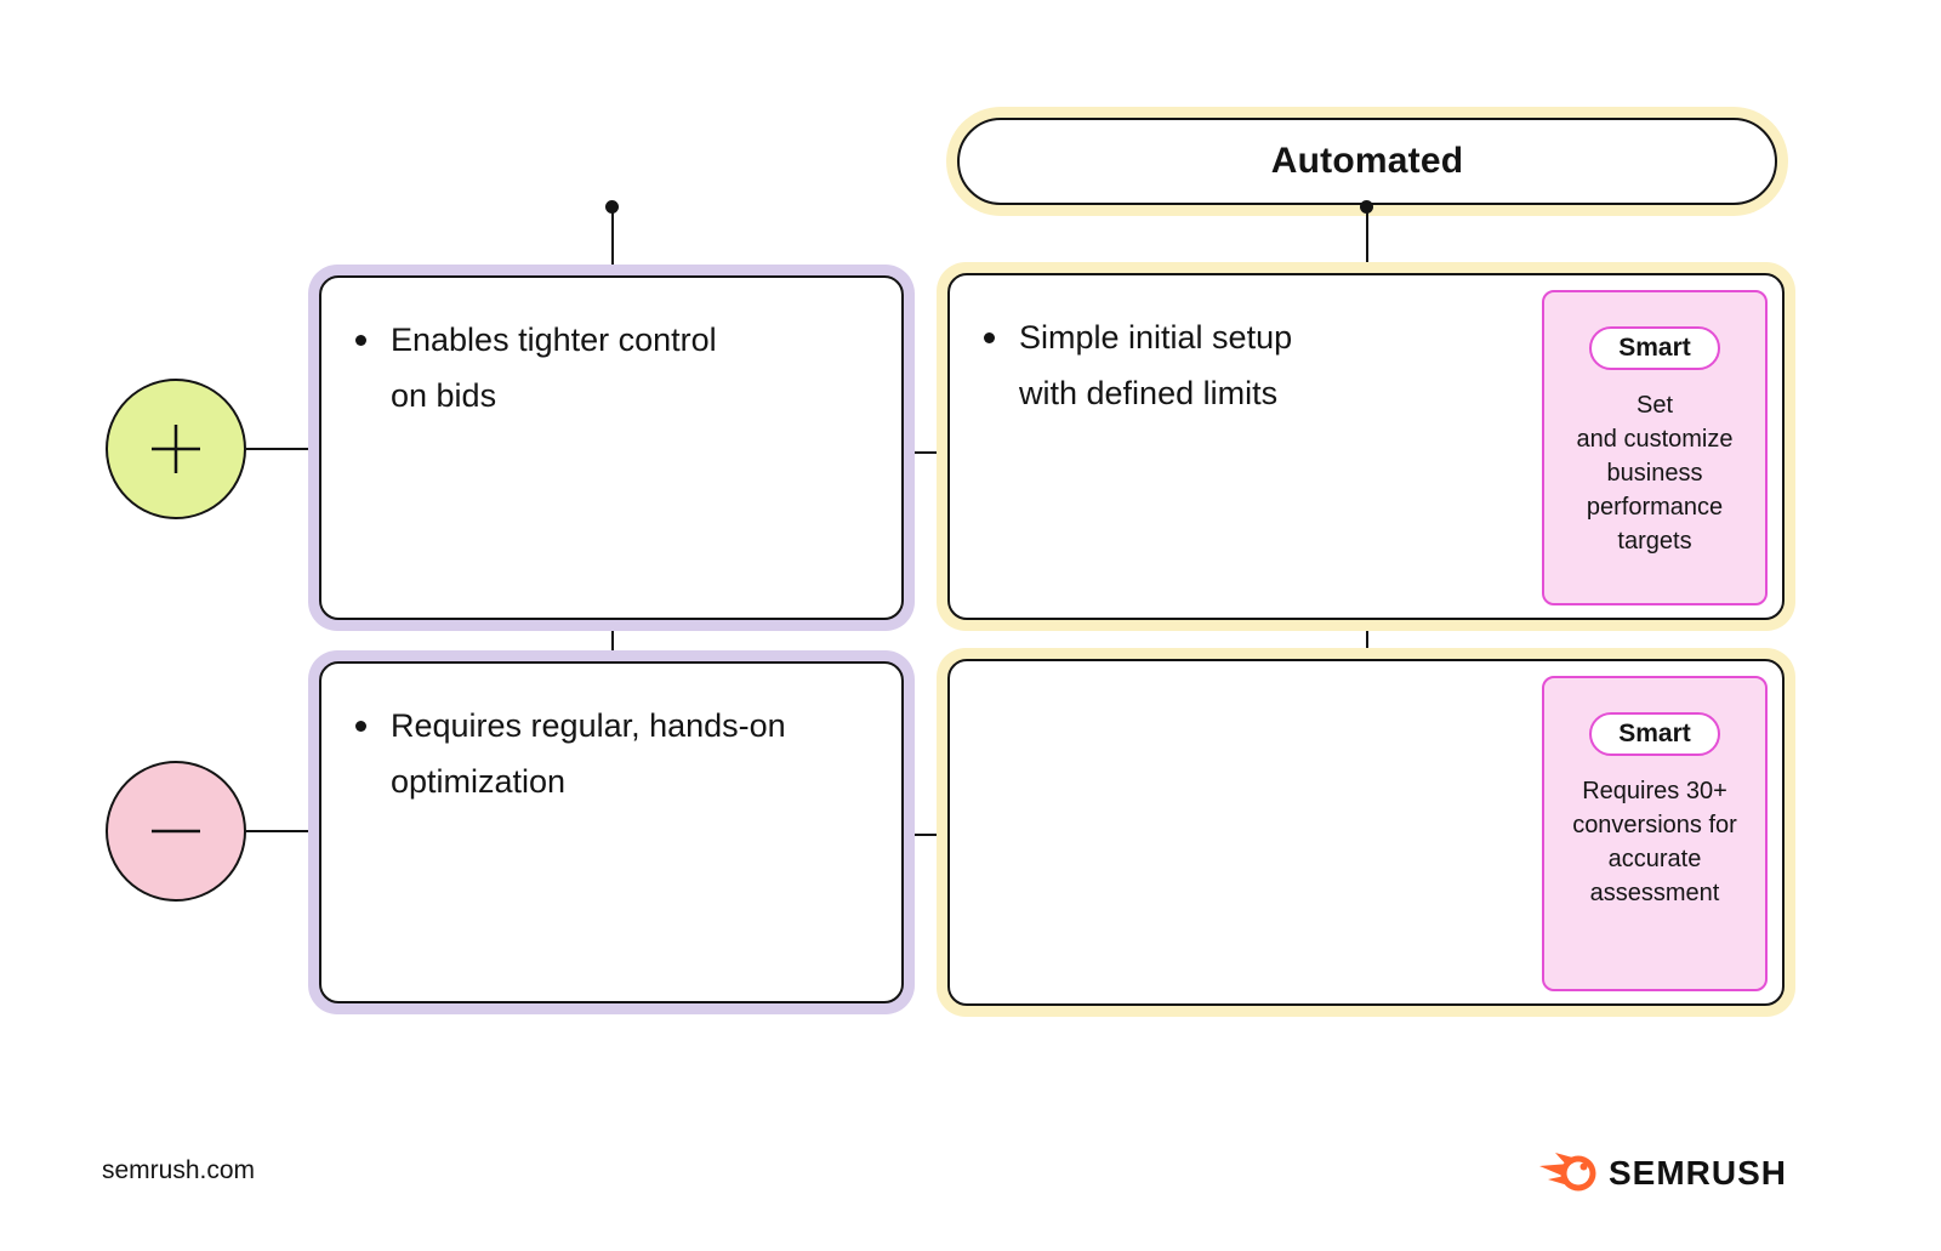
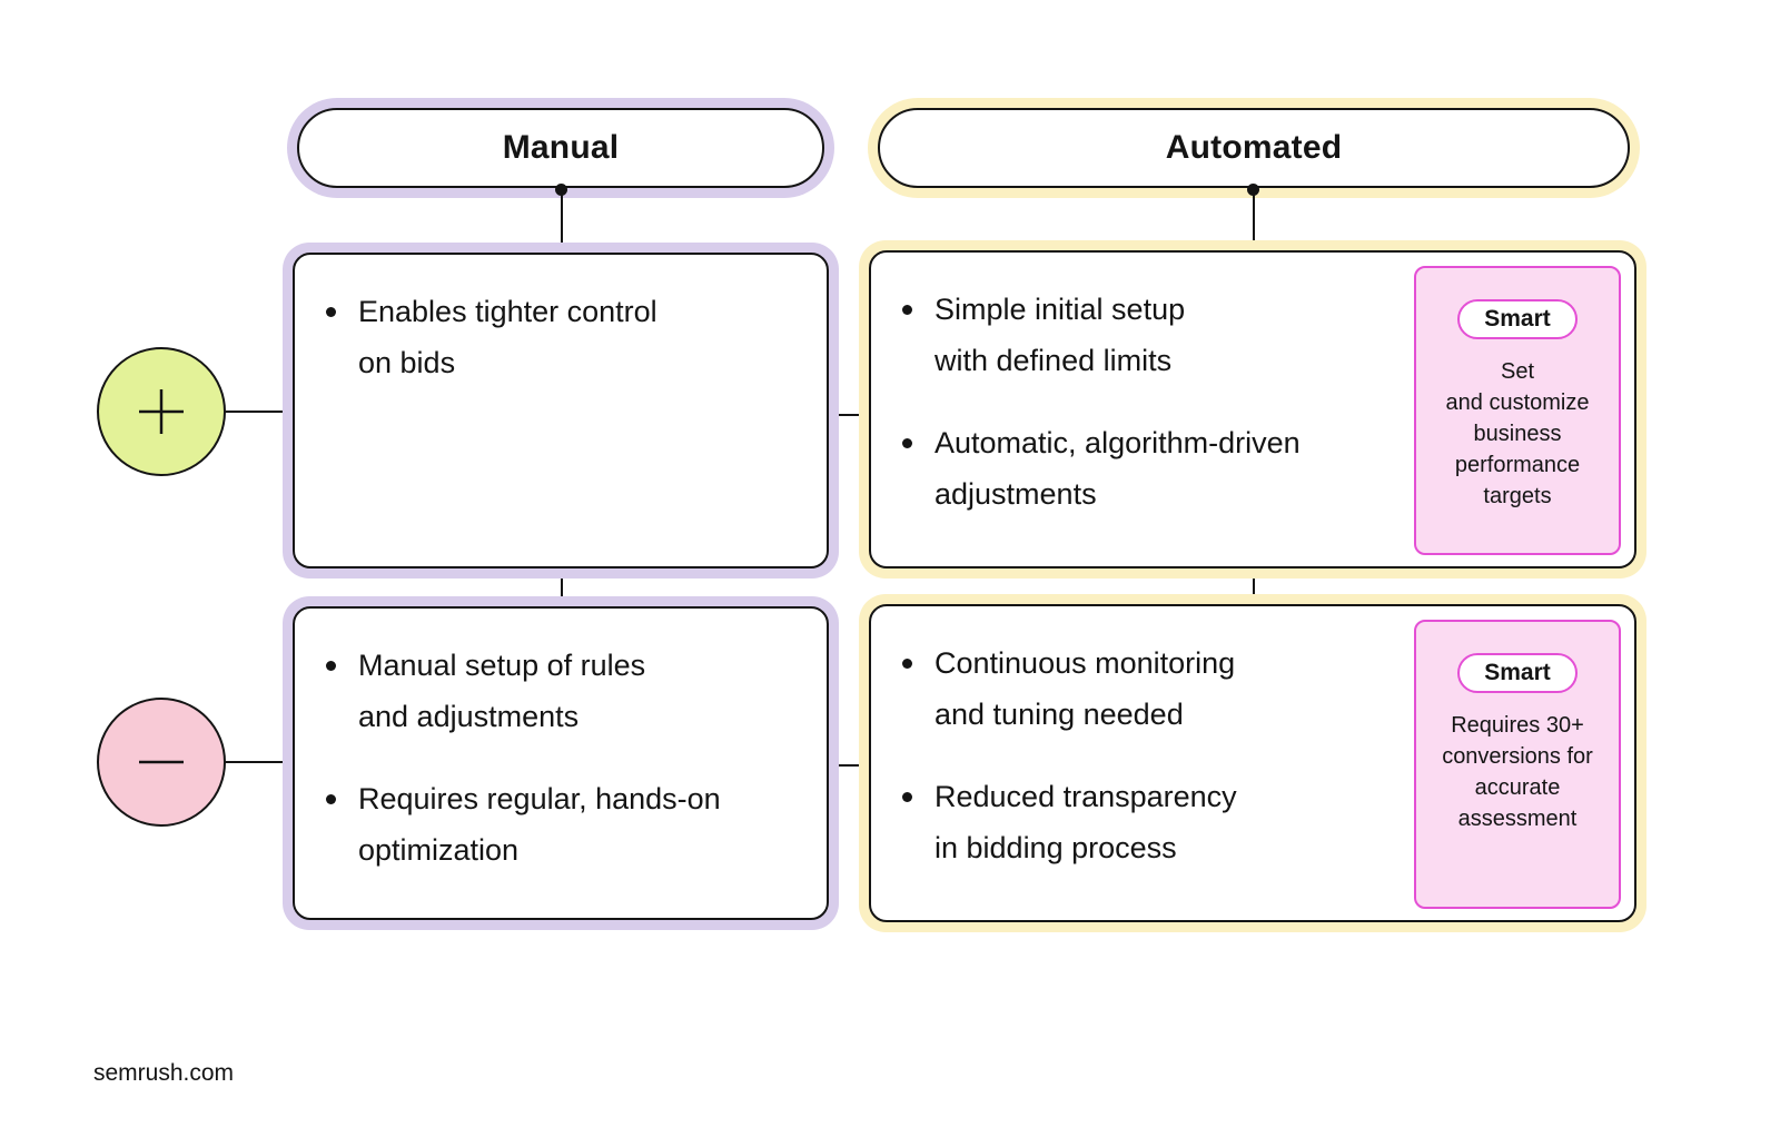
+ Manual
  Automated
  Enables tighter control
  on bids
  Simple initial setup
  with defined limits
+ Automatic, algorithm-driven
+ adjustments
  Smart
  Set
  and customize
  business
  performance
  targets
+ Manual setup of rules
+ and adjustments
  Requires regular, hands-on
  optimization
+ Continuous monitoring
+ and tuning needed
+ Reduced transparency
+ in bidding process
  Smart
  Requires 30+
  conversions for
  accurate
  assessment
  semrush.com
- SEMRUSH
